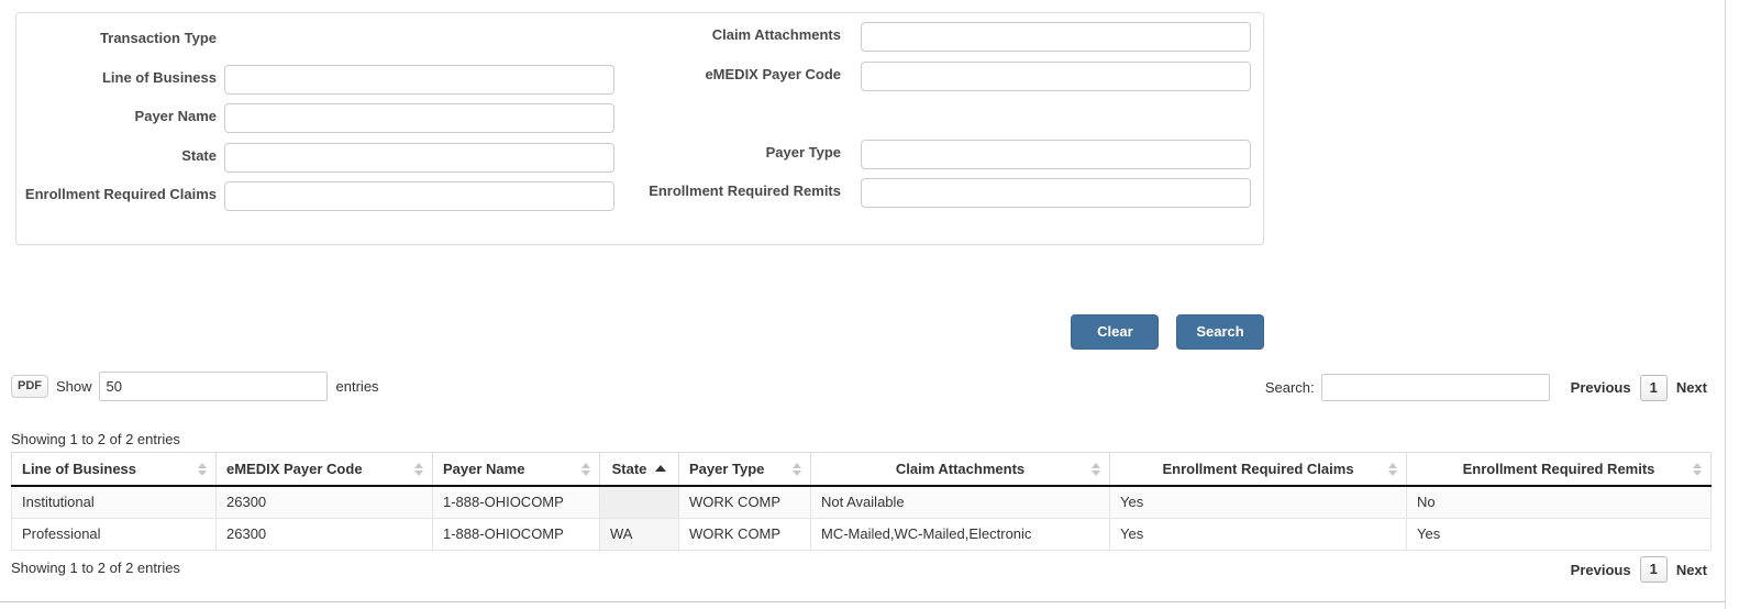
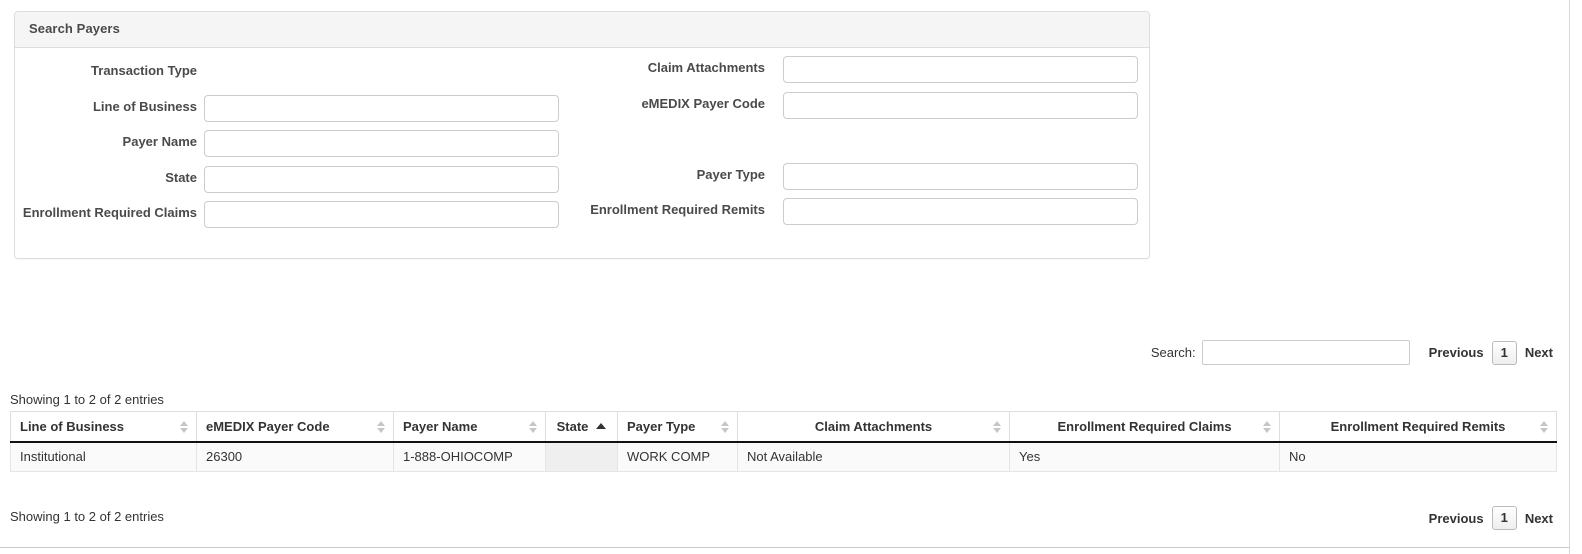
+ Search Payers
  Transaction Type
  Line of Business
  Payer Name
  State
  Enrollment Required Claims
  Claim Attachments
  eMEDIX Payer Code
  Payer Type
  Enrollment Required Remits
- Clear Search
- PDF
- Show
- 50
- entries
  Search:
  Previous
  1
  Next
  Showing 1 to 2 of 2 entries
  Line of Business	eMEDIX Payer Code	Payer Name	State	Payer Type	Claim Attachments	Enrollment Required Claims	Enrollment Required Remits
  Institutional	26300	1-888-OHIOCOMP		WORK COMP	Not Available	Yes	No
- Professional	26300	1-888-OHIOCOMP	WA	WORK COMP	MC-Mailed,WC-Mailed,Electronic	Yes	Yes
  Showing 1 to 2 of 2 entries
  Previous
  1
  Next
